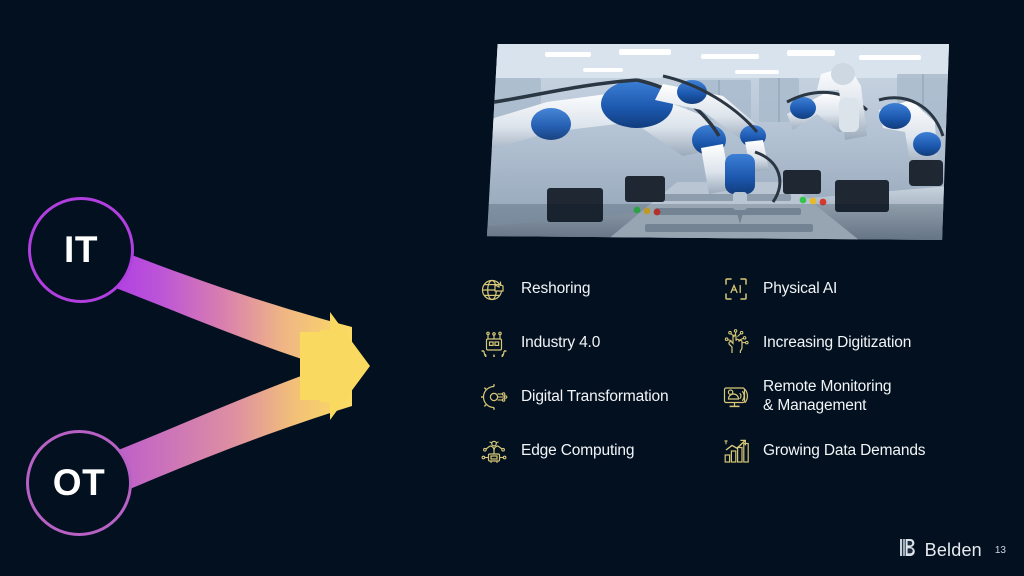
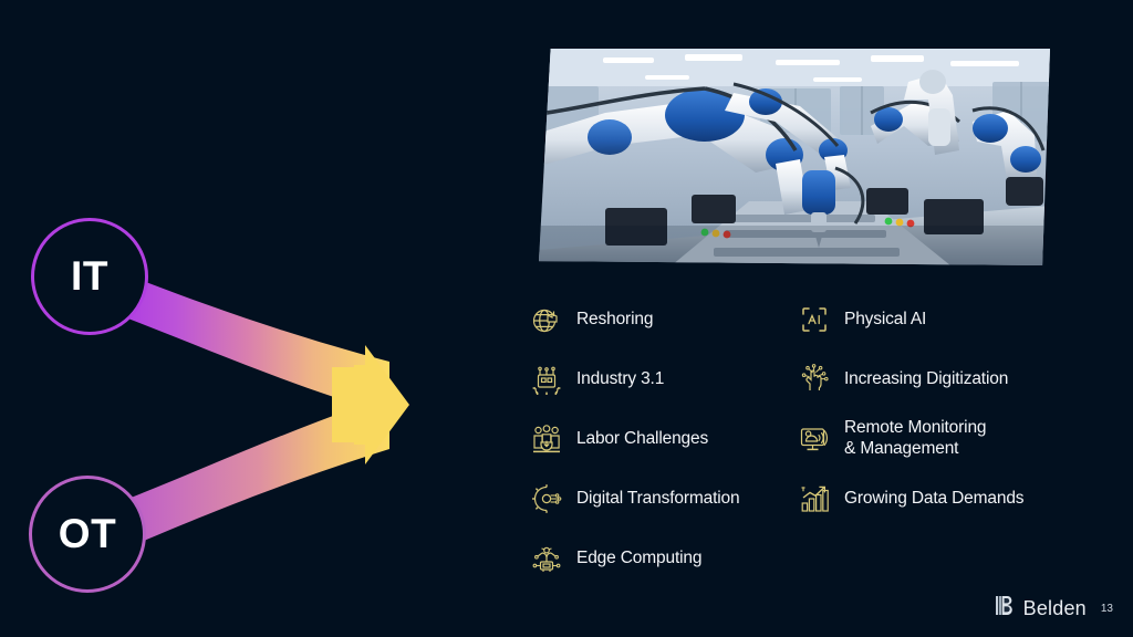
  IT
  OT
  Reshoring
- Industry 4.0
+ Industry 3.1
+ Labor Challenges
  Digital Transformation
  Edge Computing
  Physical AI
  Increasing Digitization
  Remote Monitoring
  & Management
  Growing Data Demands
  Belden
  13
